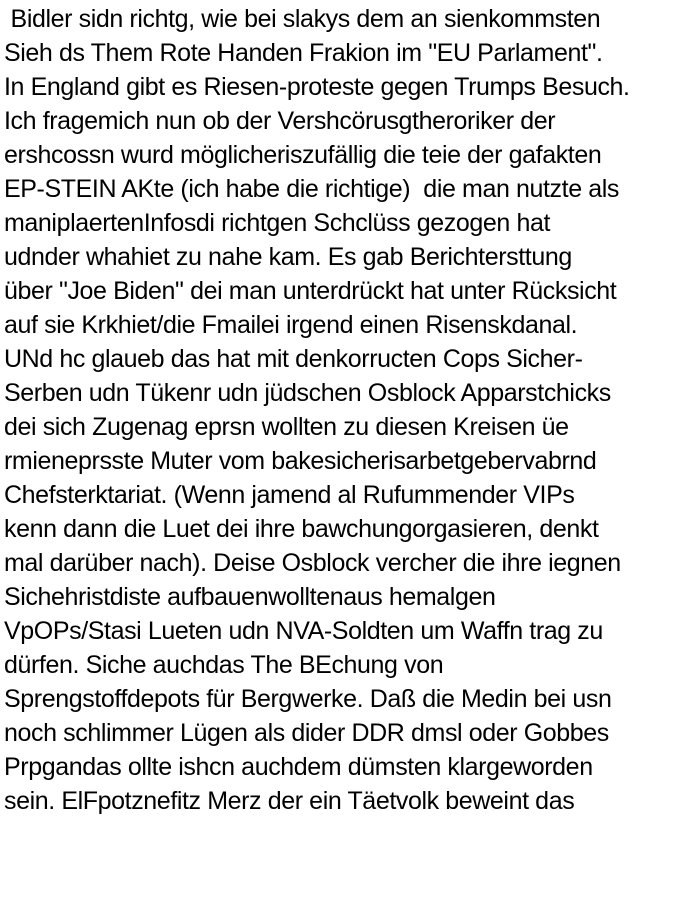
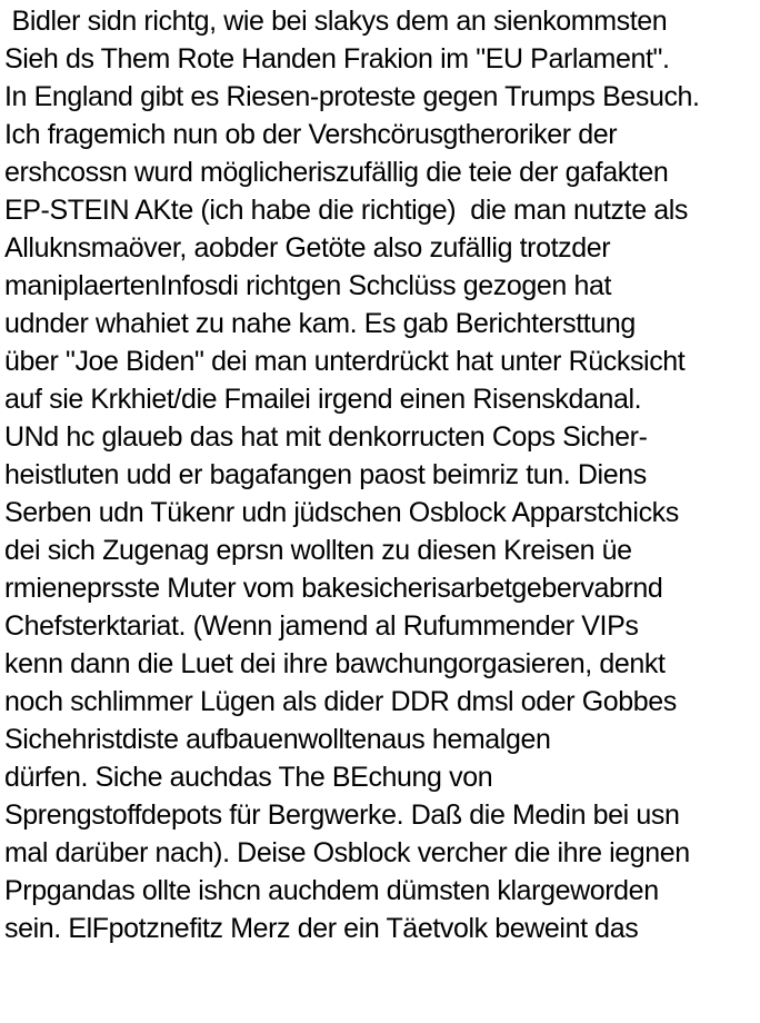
  Bidler sidn richtg, wie bei slakys dem an sienkommsten
  Sieh ds Them Rote Handen Frakion im "EU Parlament".
  In England gibt es Riesen-proteste gegen Trumps Besuch.
  Ich fragemich nun ob der Vershcörusgtheroriker der
  ershcossn wurd möglicheriszufällig die teie der gafakten
  EP-STEIN AKte (ich habe die richtige) die man nutzte als
+ Alluknsmaöver, aobder Getöte also zufällig trotzder
  maniplaertenInfosdi richtgen Schclüss gezogen hat
  udnder whahiet zu nahe kam. Es gab Berichtersttung
  über "Joe Biden" dei man unterdrückt hat unter Rücksicht
  auf sie Krkhiet/die Fmailei irgend einen Risenskdanal.
  UNd hc glaueb das hat mit denkorructen Cops Sicher-
+ heistluten udd er bagafangen paost beimriz tun. Diens
  Serben udn Tükenr udn jüdschen Osblock Apparstchicks
  dei sich Zugenag eprsn wollten zu diesen Kreisen üe
  rmieneprsste Muter vom bakesicherisarbetgebervabrnd
  Chefsterktariat. (Wenn jamend al Rufummender VIPs
  kenn dann die Luet dei ihre bawchungorgasieren, denkt
- mal darüber nach). Deise Osblock vercher die ihre iegnen
+ noch schlimmer Lügen als dider DDR dmsl oder Gobbes
  Sichehristdiste aufbauenwolltenaus hemalgen
- VpOPs/Stasi Lueten udn NVA-Soldten um Waffn trag zu
  dürfen. Siche auchdas The BEchung von
  Sprengstoffdepots für Bergwerke. Daß die Medin bei usn
- noch schlimmer Lügen als dider DDR dmsl oder Gobbes
+ mal darüber nach). Deise Osblock vercher die ihre iegnen
  Prpgandas ollte ishcn auchdem dümsten klargeworden
  sein. ElFpotznefitz Merz der ein Täetvolk beweint das
